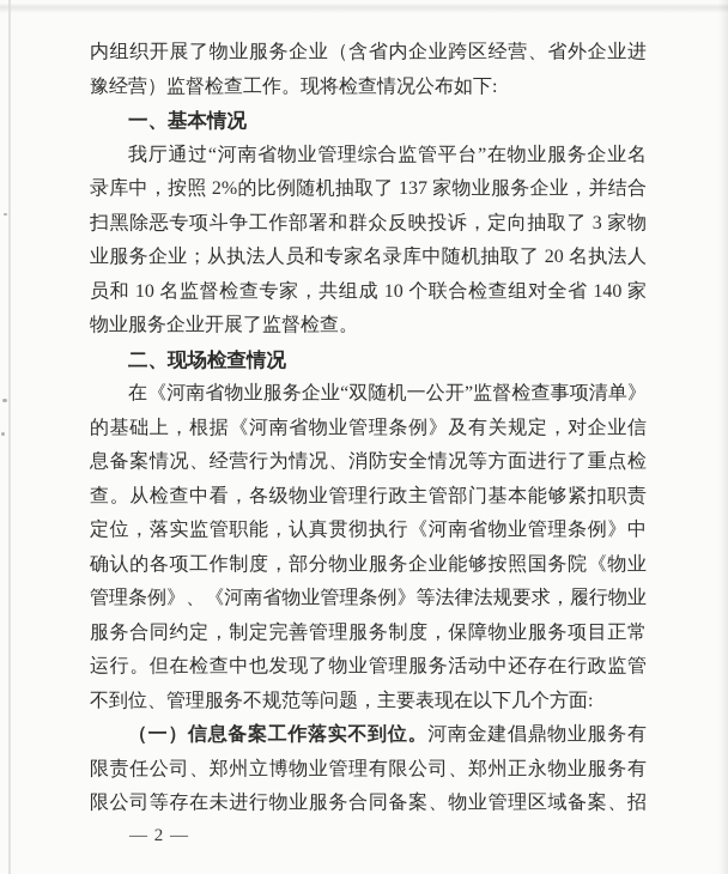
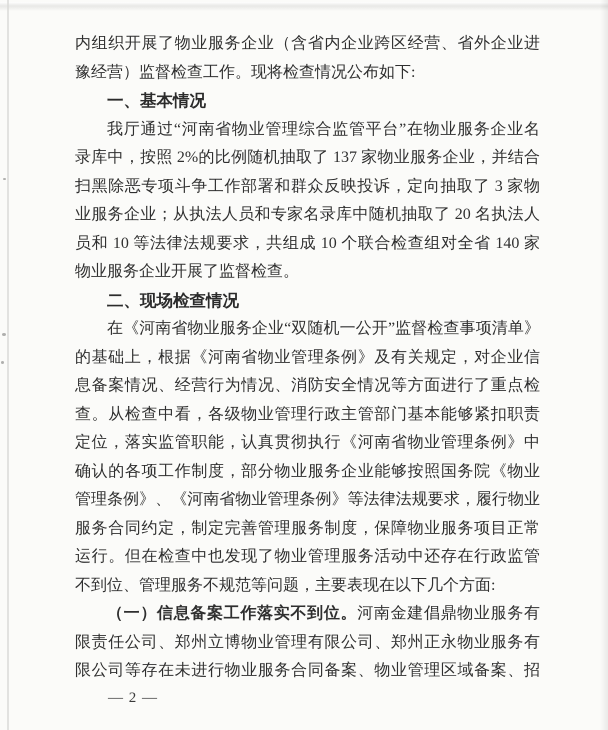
  内组织开展了物业服务企业（含省内企业跨区经营、省外企业进
  豫经营）监督检查工作。现将检查情况公布如下:
  一、基本情况
  我厅通过“河南省物业管理综合监管平台”在物业服务企业名
  录库中，按照 2%的比例随机抽取了 137 家物业服务企业，并结合
  扫黑除恶专项斗争工作部署和群众反映投诉，定向抽取了 3 家物
  业服务企业；从执法人员和专家名录库中随机抽取了 20 名执法人
- 员和 10 名监督检查专家，共组成 10 个联合检查组对全省 140 家
+ 员和 10 等法律法规要求，共组成 10 个联合检查组对全省 140 家
  物业服务企业开展了监督检查。
  二、现场检查情况
  在《河南省物业服务企业“双随机一公开”监督检查事项清单》
  的基础上，根据《河南省物业管理条例》及有关规定，对企业信
  息备案情况、经营行为情况、消防安全情况等方面进行了重点检
  查。从检查中看，各级物业管理行政主管部门基本能够紧扣职责
  定位，落实监管职能，认真贯彻执行《河南省物业管理条例》中
  确认的各项工作制度，部分物业服务企业能够按照国务院《物业
  管理条例》、《河南省物业管理条例》等法律法规要求，履行物业
  服务合同约定，制定完善管理服务制度，保障物业服务项目正常
  运行。但在检查中也发现了物业管理服务活动中还存在行政监管
  不到位、管理服务不规范等问题，主要表现在以下几个方面:
  （一）信息备案工作落实不到位。河南金建倡鼎物业服务有
  限责任公司、郑州立博物业管理有限公司、郑州正永物业服务有
  限公司等存在未进行物业服务合同备案、物业管理区域备案、招
  — 2 —
